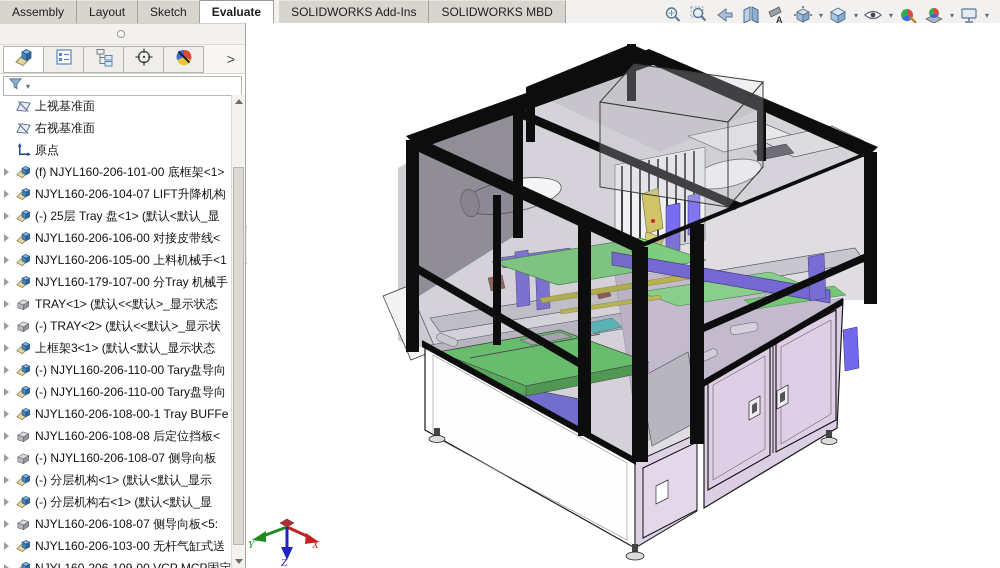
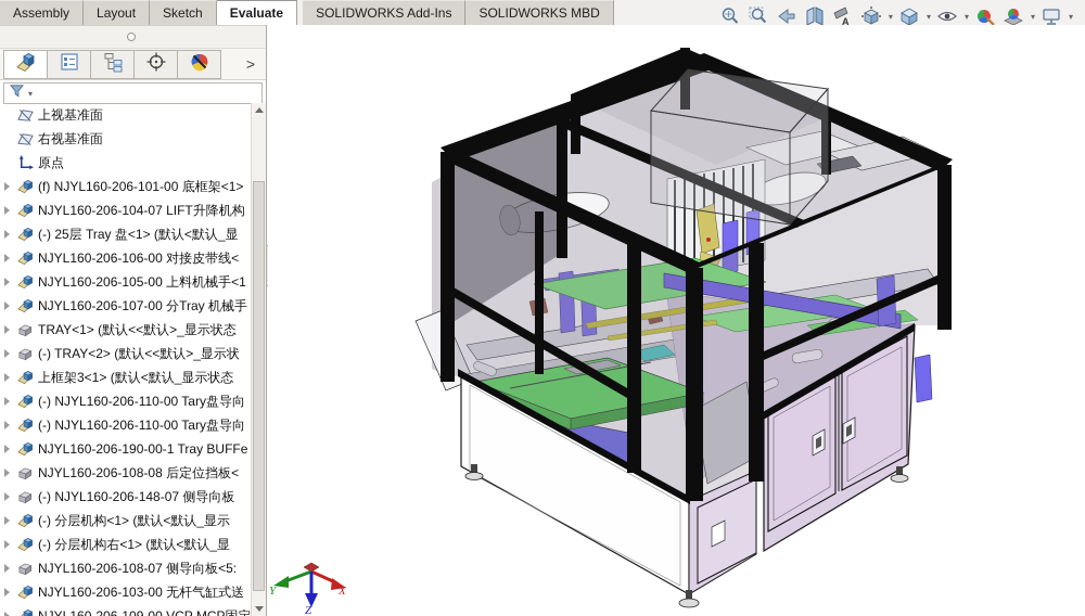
  Assembly
  Layout
  Sketch
  Evaluate
  SOLIDWORKS Add-Ins
  SOLIDWORKS MBD
  A
  ▾
  ▾
  ▾
  ▾
  ▾
  >
  ▾
  上视基准面
  右视基准面
  原点
  (f) NJYL160-206-101-00 底框架<1>
  NJYL160-206-104-07 LIFT升降机构
  (-) 25层 Tray 盘<1> (默认<默认_显
  NJYL160-206-106-00 对接皮带线<
  NJYL160-206-105-00 上料机械手<1
- NJYL160-179-107-00 分Tray 机械手
+ NJYL160-206-107-00 分Tray 机械手
  TRAY<1> (默认<<默认>_显示状态
  (-) TRAY<2> (默认<<默认>_显示状
  上框架3<1> (默认<默认_显示状态
  (-) NJYL160-206-110-00 Tary盘导向
  (-) NJYL160-206-110-00 Tary盘导向
- NJYL160-206-108-00-1 Tray BUFFe
+ NJYL160-206-190-00-1 Tray BUFFe
  NJYL160-206-108-08 后定位挡板<
- (-) NJYL160-206-108-07 侧导向板
+ (-) NJYL160-206-148-07 侧导向板
  (-) 分层机构<1> (默认<默认_显示
  (-) 分层机构右<1> (默认<默认_显
  NJYL160-206-108-07 侧导向板<5:
  NJYL160-206-103-00 无杆气缸式送
  Y
  X
  Z
